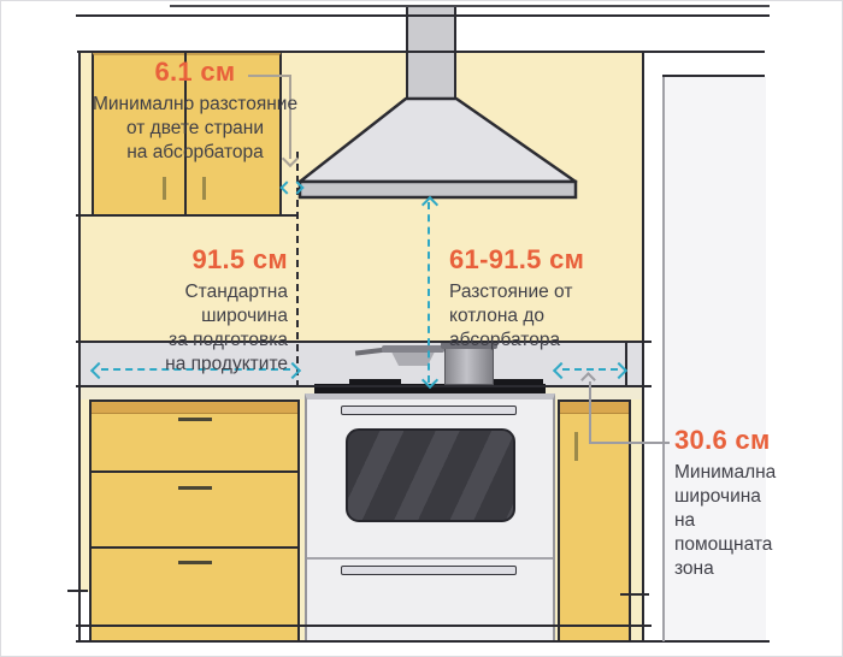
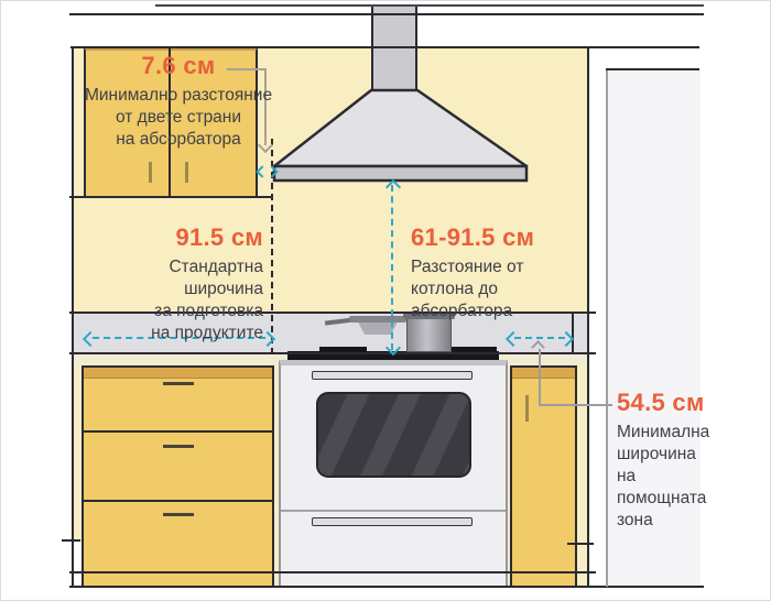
- 6.1 см
+ 7.6 см
  Минимално разстояние
  от двете страни
  на абсорбатора
  91.5 см
  Стандартна широчина
  за подготовка
  на продуктите
  61-91.5 см
  Разстояние от
  котлона до
  абсорбатора
- 30.6 см
+ 54.5 см
  Минимална
  широчина
  на
  помощната
  зона
